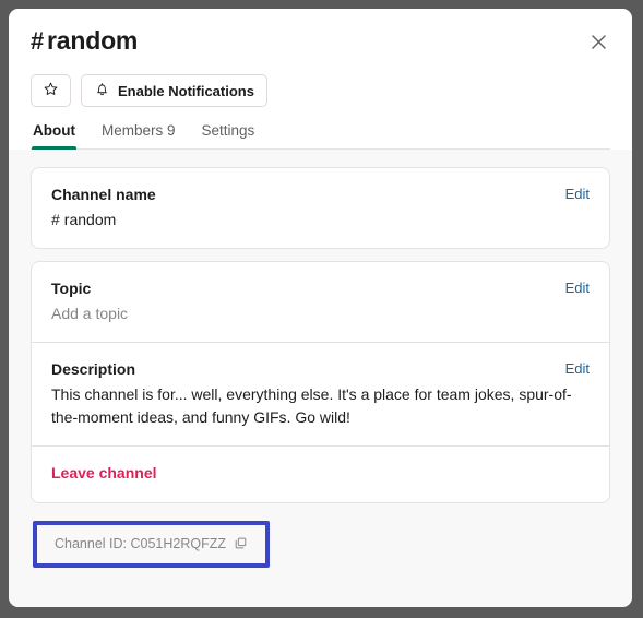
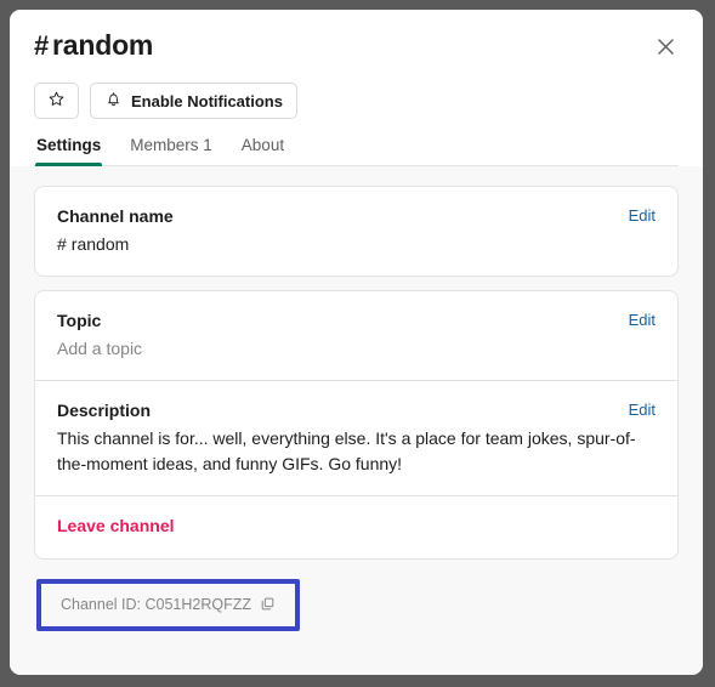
  #
  random
  Enable Notifications
- About
+ Settings
- Members 9
+ Members 1
- Settings
+ About
  Channel name
  Edit
  #
  random
  Topic
  Edit
  Add a topic
  Description
  Edit
- This channel is for... well, everything else. It's a place for team jokes, spur-of-the-moment ideas, and funny GIFs. Go wild!
+ This channel is for... well, everything else. It's a place for team jokes, spur-of-the-moment ideas, and funny GIFs. Go funny!
  Leave channel
  Channel ID: C051H2RQFZZ
